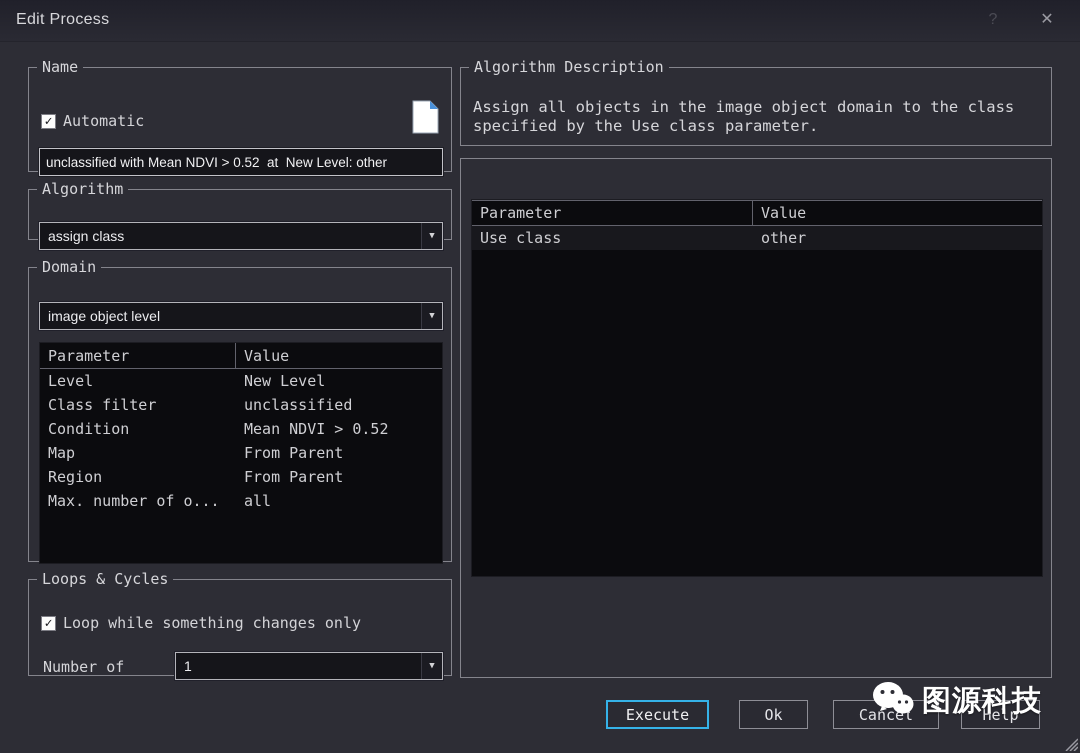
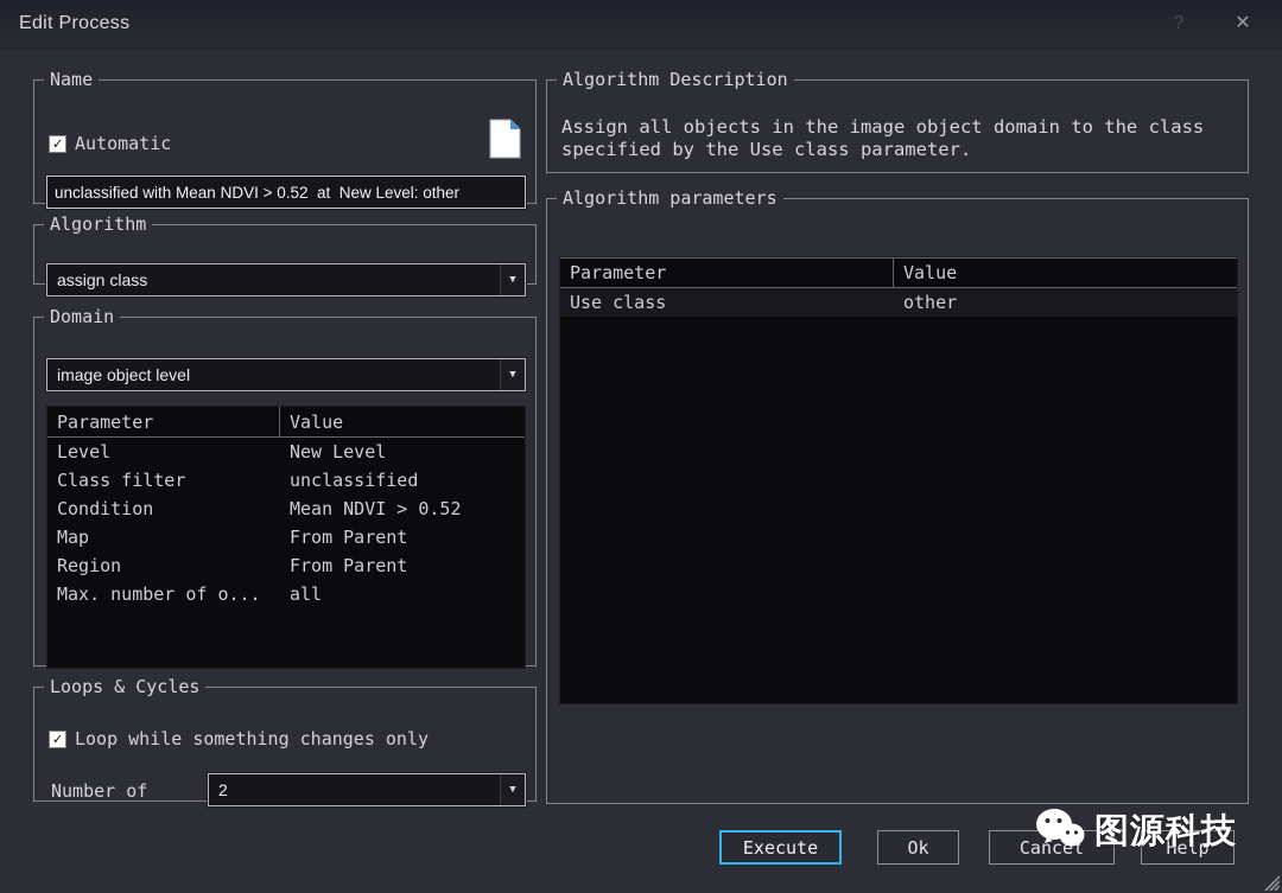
  Edit Process
  ?
  ✕
  Name
  ✓
  Automatic
  unclassified with Mean NDVI > 0.52 at New Level: other
  Algorithm
  assign class
  ▼
  Domain
  image object level
  ▼
  Parameter
  Value
  Level
  New Level
  Class filter
  unclassified
  Condition
  Mean NDVI > 0.52
  Map
  From Parent
  Region
  From Parent
  Max. number of o...
  all
  Loops & Cycles
  ✓
  Loop while something changes only
  Number of
- 1
+ 2
  ▼
  Algorithm Description
  Assign all objects in the image object domain to the class specified by the Use class parameter.
+ Algorithm parameters
  Parameter
  Value
  Use class
  other
  Execute
  Ok
  Cancel
  Help
  图源科技
